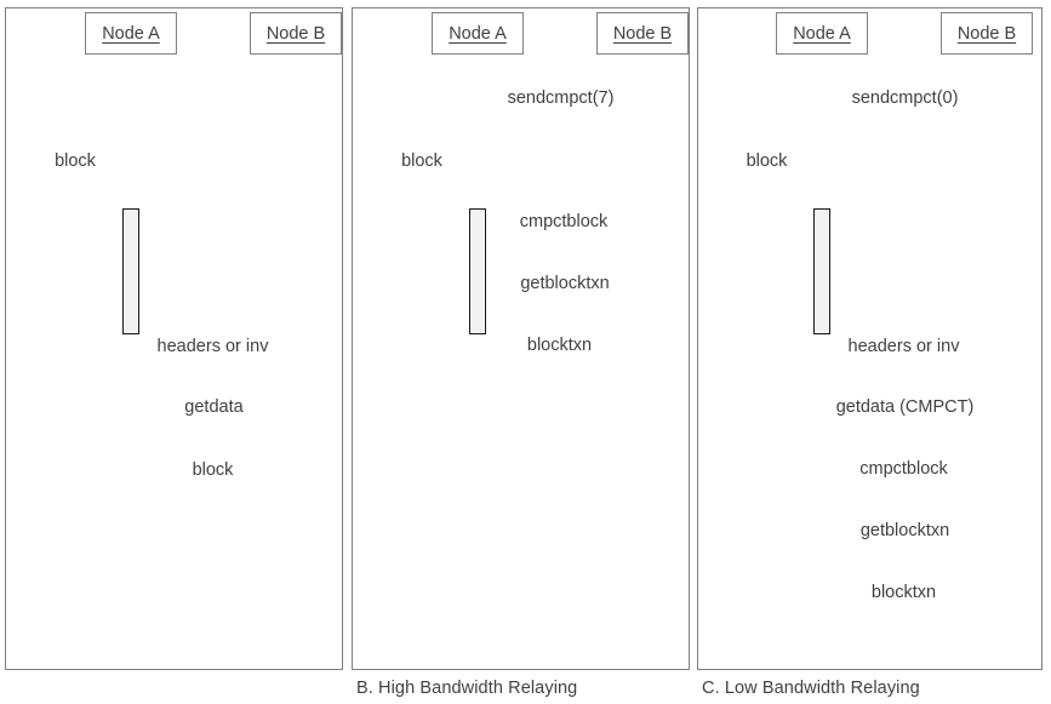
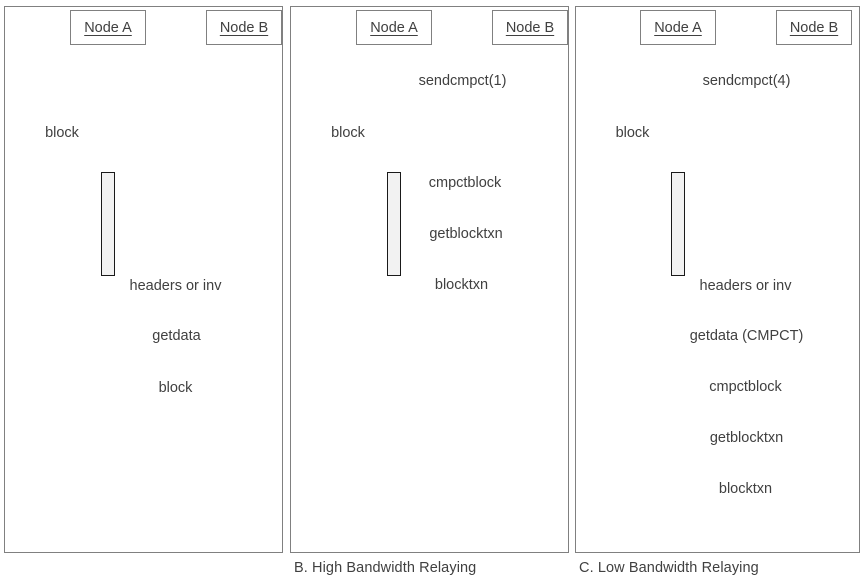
  Node A
  Node B
  block
  headers or inv
  getdata
  block
  Node A
  Node B
- sendcmpct(7)
+ sendcmpct(1)
  block
  cmpctblock
  getblocktxn
  blocktxn
  Node A
  Node B
- sendcmpct(0)
+ sendcmpct(4)
  block
  headers or inv
  getdata (CMPCT)
  cmpctblock
  getblocktxn
  blocktxn
  B. High Bandwidth Relaying
  C. Low Bandwidth Relaying
